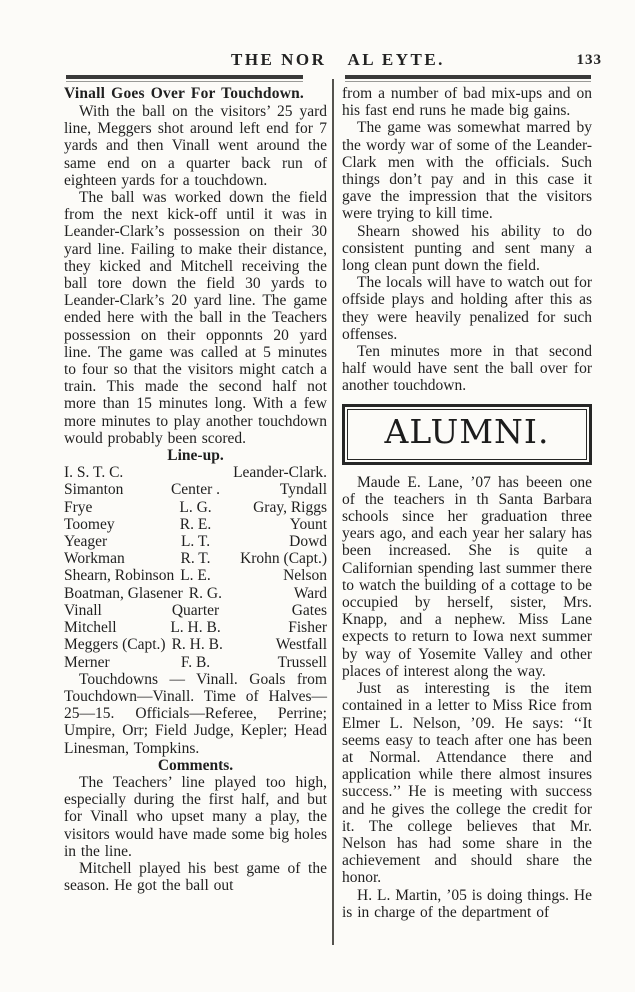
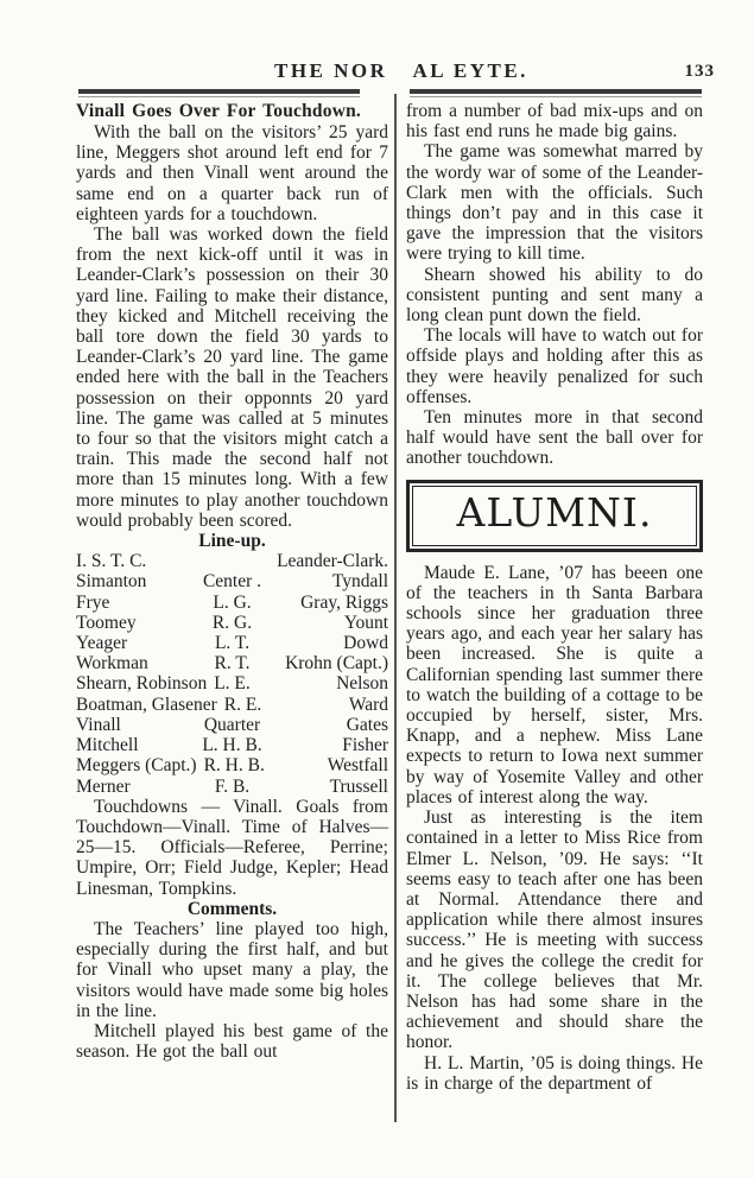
  THE NOR
  AL EYTE.
  133
  Vinall Goes Over For Touchdown.
  With the ball on the visitors’ 25 yard line, Meggers shot around left end for 7 yards and then Vinall went around the same end on a quarter back run of eighteen yards for a touchdown.
  The ball was worked down the field from the next kick-off until it was in Leander-Clark’s possession on their 30 yard line. Failing to make their distance, they kicked and Mitchell receiving the ball tore down the field 30 yards to Leander-Clark’s 20 yard line. The game ended here with the ball in the Teachers possession on their opponnts 20 yard line. The game was called at 5 minutes to four so that the visitors might catch a train. This made the second half not more than 15 minutes long. With a few more minutes to play another touchdown would probably been scored.
  Line-up.
  I. S. T. C.
  Leander-Clark.
  Simanton
  Center .
  Tyndall
  Frye
  L. G.
  Gray, Riggs
  Toomey
- R. E.
+ R. G.
  Yount
  Yeager
  L. T.
  Dowd
  Workman
  R. T.
  Krohn (Capt.)
  Shearn, Robinson
  L. E.
  Nelson
  Boatman, Glasener
- R. G.
+ R. E.
  Ward
  Vinall
  Quarter
  Gates
  Mitchell
  L. H. B.
  Fisher
  Meggers (Capt.)
  R. H. B.
  Westfall
  Merner
  F. B.
  Trussell
  Touchdowns — Vinall. Goals from Touchdown—Vinall. Time of Halves—25—15. Officials—Referee, Perrine; Umpire, Orr; Field Judge, Kepler; Head Linesman, Tompkins.
  Comments.
  The Teachers’ line played too high, especially during the first half, and but for Vinall who upset many a play, the visitors would have made some big holes in the line.
  Mitchell played his best game of the season. He got the ball out
  from a number of bad mix-ups and on his fast end runs he made big gains.
  The game was somewhat marred by the wordy war of some of the Leander-Clark men with the officials. Such things don’t pay and in this case it gave the impression that the visitors were trying to kill time.
  Shearn showed his ability to do consistent punting and sent many a long clean punt down the field.
  The locals will have to watch out for offside plays and holding after this as they were heavily penalized for such offenses.
  Ten minutes more in that second half would have sent the ball over for another touchdown.
  ALUMNI.
  Maude E. Lane, ’07 has beeen one of the teachers in th Santa Barbara schools since her graduation three years ago, and each year her salary has been increased. She is quite a Californian spending last summer there to watch the building of a cottage to be occupied by herself, sister, Mrs. Knapp, and a nephew. Miss Lane expects to return to Iowa next summer by way of Yosemite Valley and other places of interest along the way.
  Just as interesting is the item contained in a letter to Miss Rice from Elmer L. Nelson, ’09. He says: ‘‘It seems easy to teach after one has been at Normal. Attendance there and application while there almost insures success.’’ He is meeting with success and he gives the college the credit for it. The college believes that Mr. Nelson has had some share in the achievement and should share the honor.
  H. L. Martin, ’05 is doing things. He is in charge of the department of
